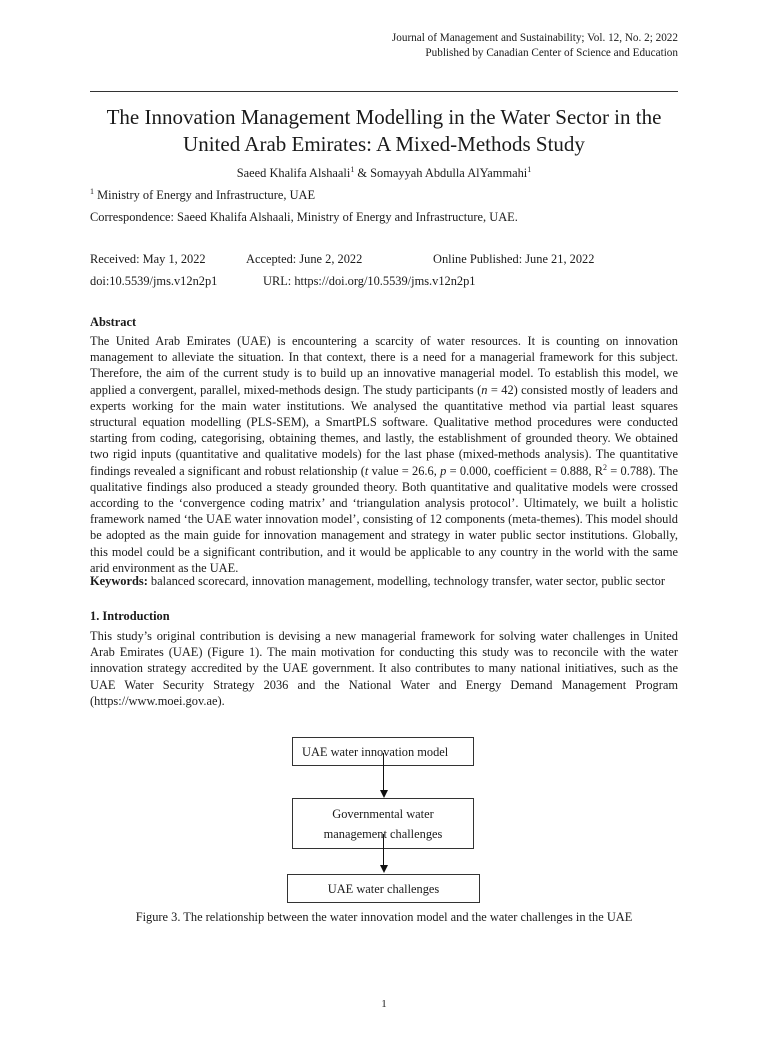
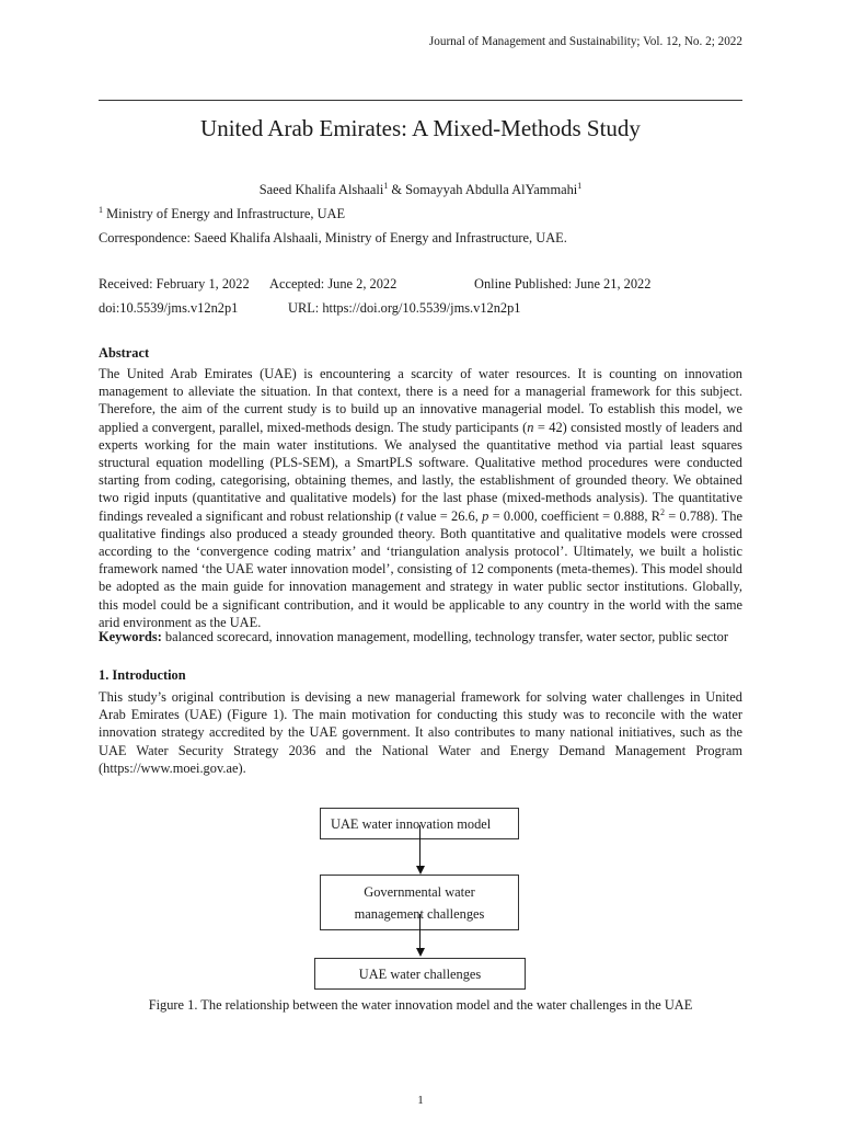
  Journal of Management and Sustainability; Vol. 12, No. 2; 2022
- Published by Canadian Center of Science and Education
- The Innovation Management Modelling in the Water Sector in the
  United Arab Emirates: A Mixed-Methods Study
  Saeed Khalifa Alshaali1 & Somayyah Abdulla AlYammahi1
  1 Ministry of Energy and Infrastructure, UAE
  Correspondence: Saeed Khalifa Alshaali, Ministry of Energy and Infrastructure, UAE.
- Received: May 1, 2022
+ Received: February 1, 2022
  Accepted: June 2, 2022
  Online Published: June 21, 2022
  doi:10.5539/jms.v12n2p1
  URL: https://doi.org/10.5539/jms.v12n2p1
  Abstract
  The United Arab Emirates (UAE) is encountering a scarcity of water resources. It is counting on innovation management to alleviate the situation. In that context, there is a need for a managerial framework for this subject. Therefore, the aim of the current study is to build up an innovative managerial model. To establish this model, we applied a convergent, parallel, mixed-methods design. The study participants (n = 42) consisted mostly of leaders and experts working for the main water institutions. We analysed the quantitative method via partial least squares structural equation modelling (PLS-SEM), a SmartPLS software. Qualitative method procedures were conducted starting from coding, categorising, obtaining themes, and lastly, the establishment of grounded theory. We obtained two rigid inputs (quantitative and qualitative models) for the last phase (mixed-methods analysis). The quantitative findings revealed a significant and robust relationship (t value = 26.6, p = 0.000, coefficient = 0.888, R2 = 0.788). The qualitative findings also produced a steady grounded theory. Both quantitative and qualitative models were crossed according to the ‘convergence coding matrix’ and ‘triangulation analysis protocol’. Ultimately, we built a holistic framework named ‘the UAE water innovation model’, consisting of 12 components (meta-themes). This model should be adopted as the main guide for innovation management and strategy in water public sector institutions. Globally, this model could be a significant contribution, and it would be applicable to any country in the world with the same arid environment as the UAE.
  Keywords: balanced scorecard, innovation management, modelling, technology transfer, water sector, public sector
  1. Introduction
  This study’s original contribution is devising a new managerial framework for solving water challenges in United Arab Emirates (UAE) (Figure 1). The main motivation for conducting this study was to reconcile with the water innovation strategy accredited by the UAE government. It also contributes to many national initiatives, such as the UAE Water Security Strategy 2036 and the National Water and Energy Demand Management Program (https://www.moei.gov.ae).
  UAE water innovation model
  Governmental water management challenges
  UAE water challenges
- Figure 3. The relationship between the water innovation model and the water challenges in the UAE
+ Figure 1. The relationship between the water innovation model and the water challenges in the UAE
  1
